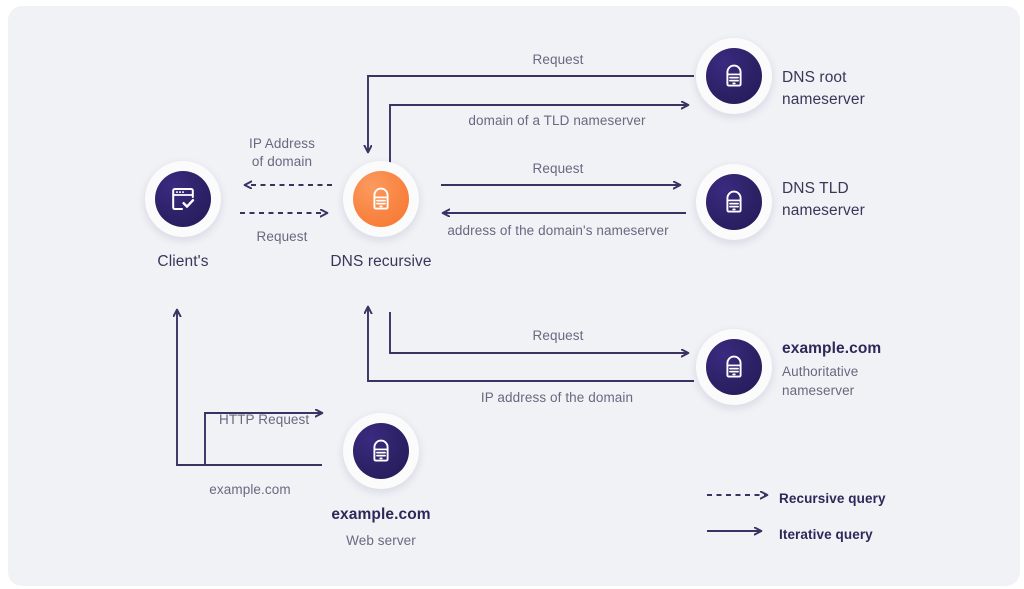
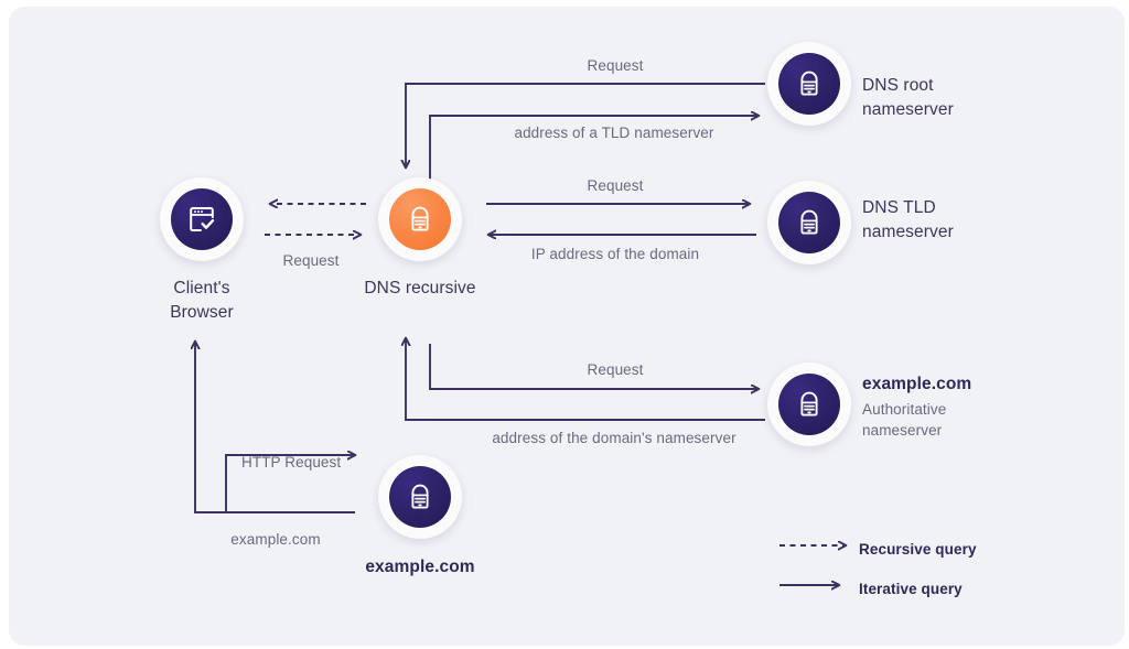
  Client's
+ Browser
  DNS recursive
  DNS root
  nameserver
  DNS TLD
  nameserver
  example.com
  Authoritative
  nameserver
  example.com
- Web server
- IP Address
- of domain
  Request
  Request
- domain of a TLD nameserver
+ address of a TLD nameserver
  Request
- address of the domain's nameserver
+ IP address of the domain
  Request
- IP address of the domain
+ address of the domain's nameserver
  HTTP Request
  example.com
  Recursive query
  Iterative query
